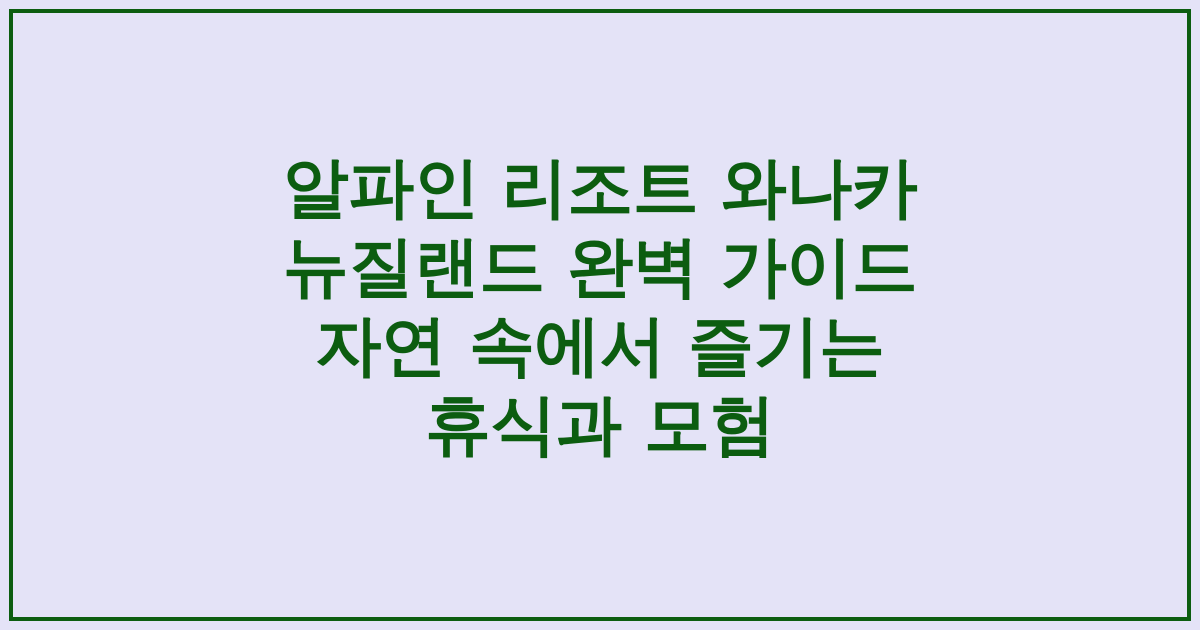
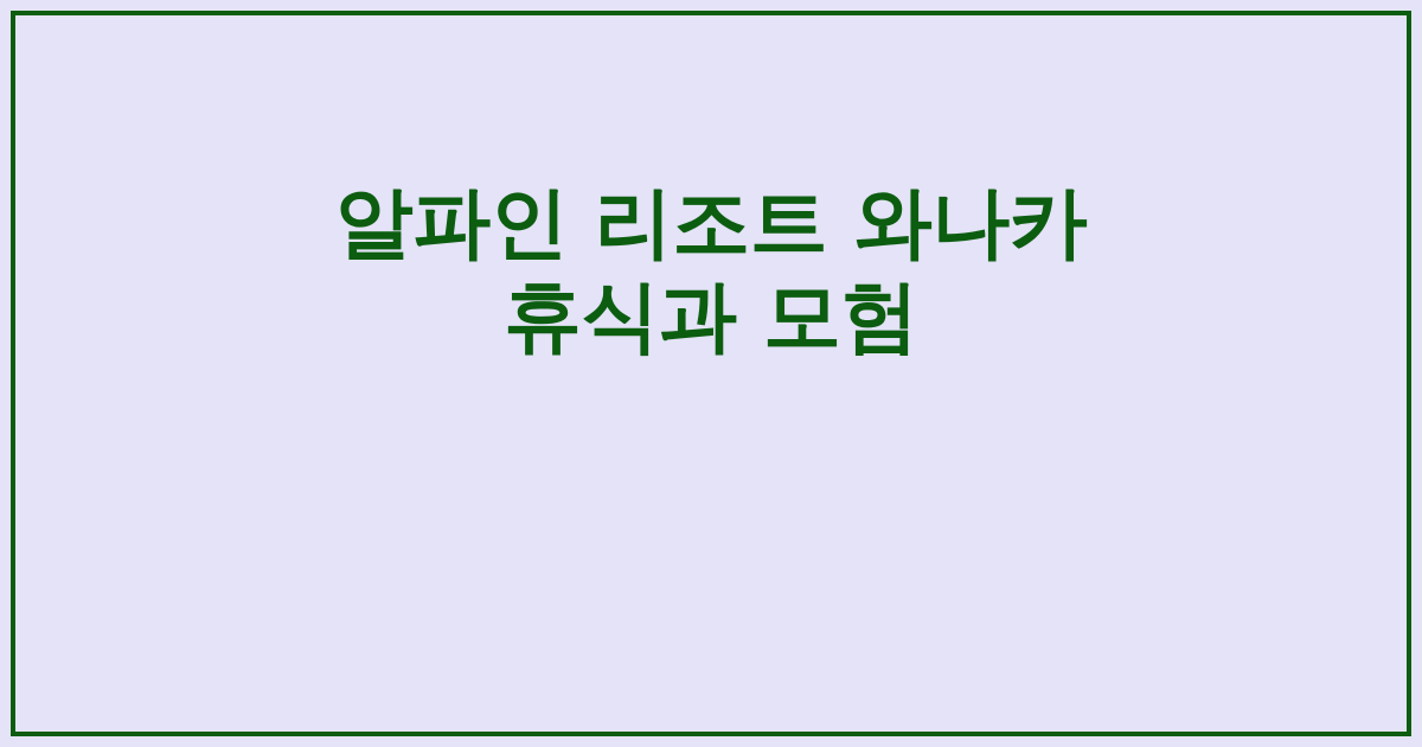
  알파인 리조트 와나카
- 뉴질랜드 완벽 가이드
- 자연 속에서 즐기는
  휴식과 모험
